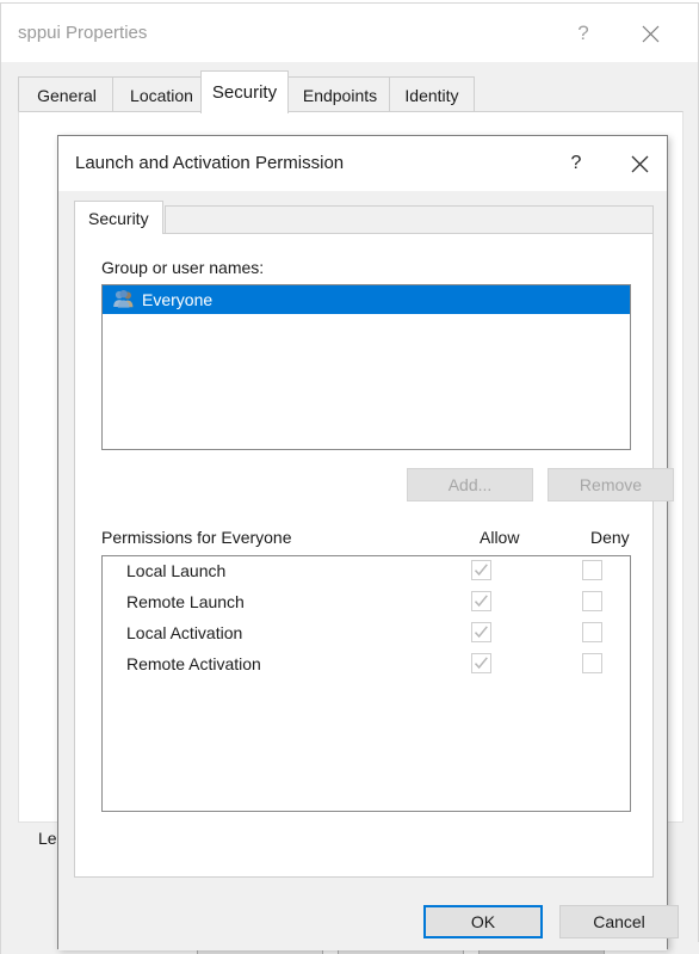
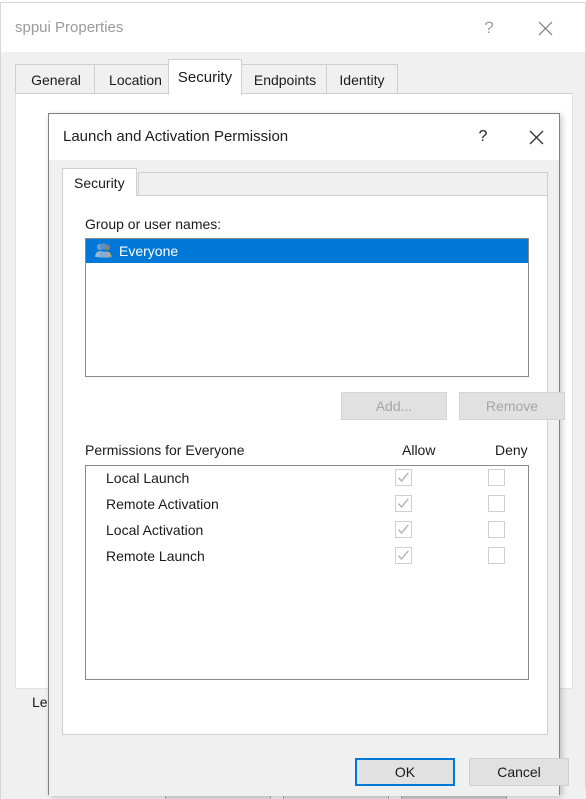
  sppui Properties
  ?
  General
  Location
  Security
  Endpoints
  Identity
  Le
  Launch and Activation Permission
  ?
  Security
  Group or user names:
  Everyone
  Add...
  Remove
  Permissions for Everyone
  Allow
  Deny
  Local Launch
- Remote Launch
+ Remote Activation
  Local Activation
- Remote Activation
+ Remote Launch
  OK
  Cancel
